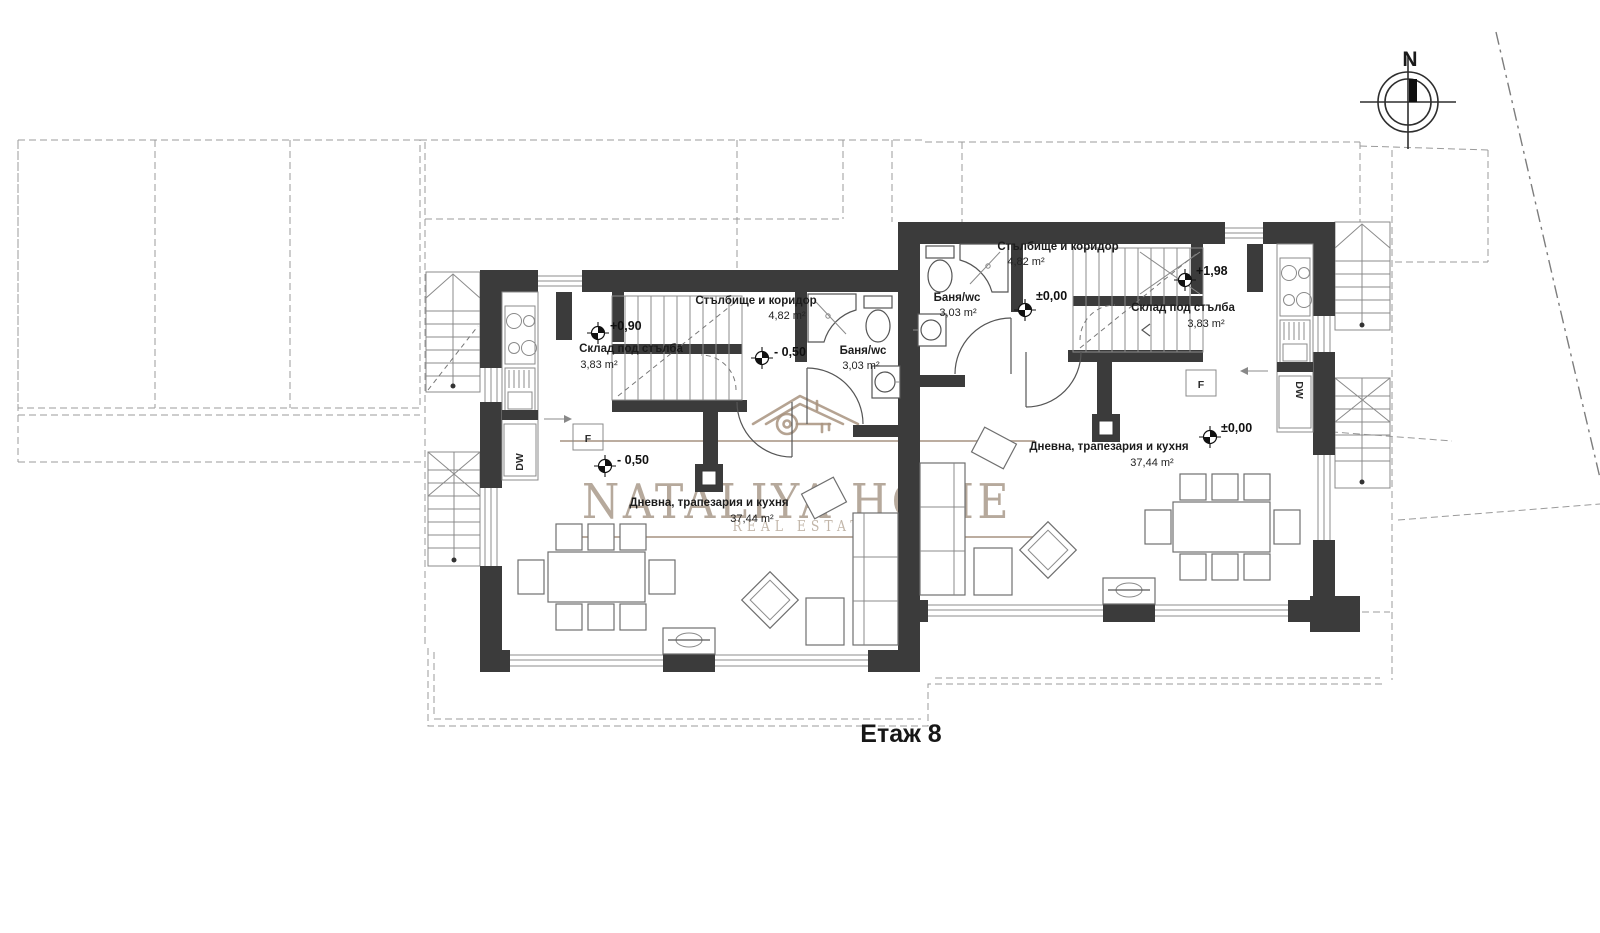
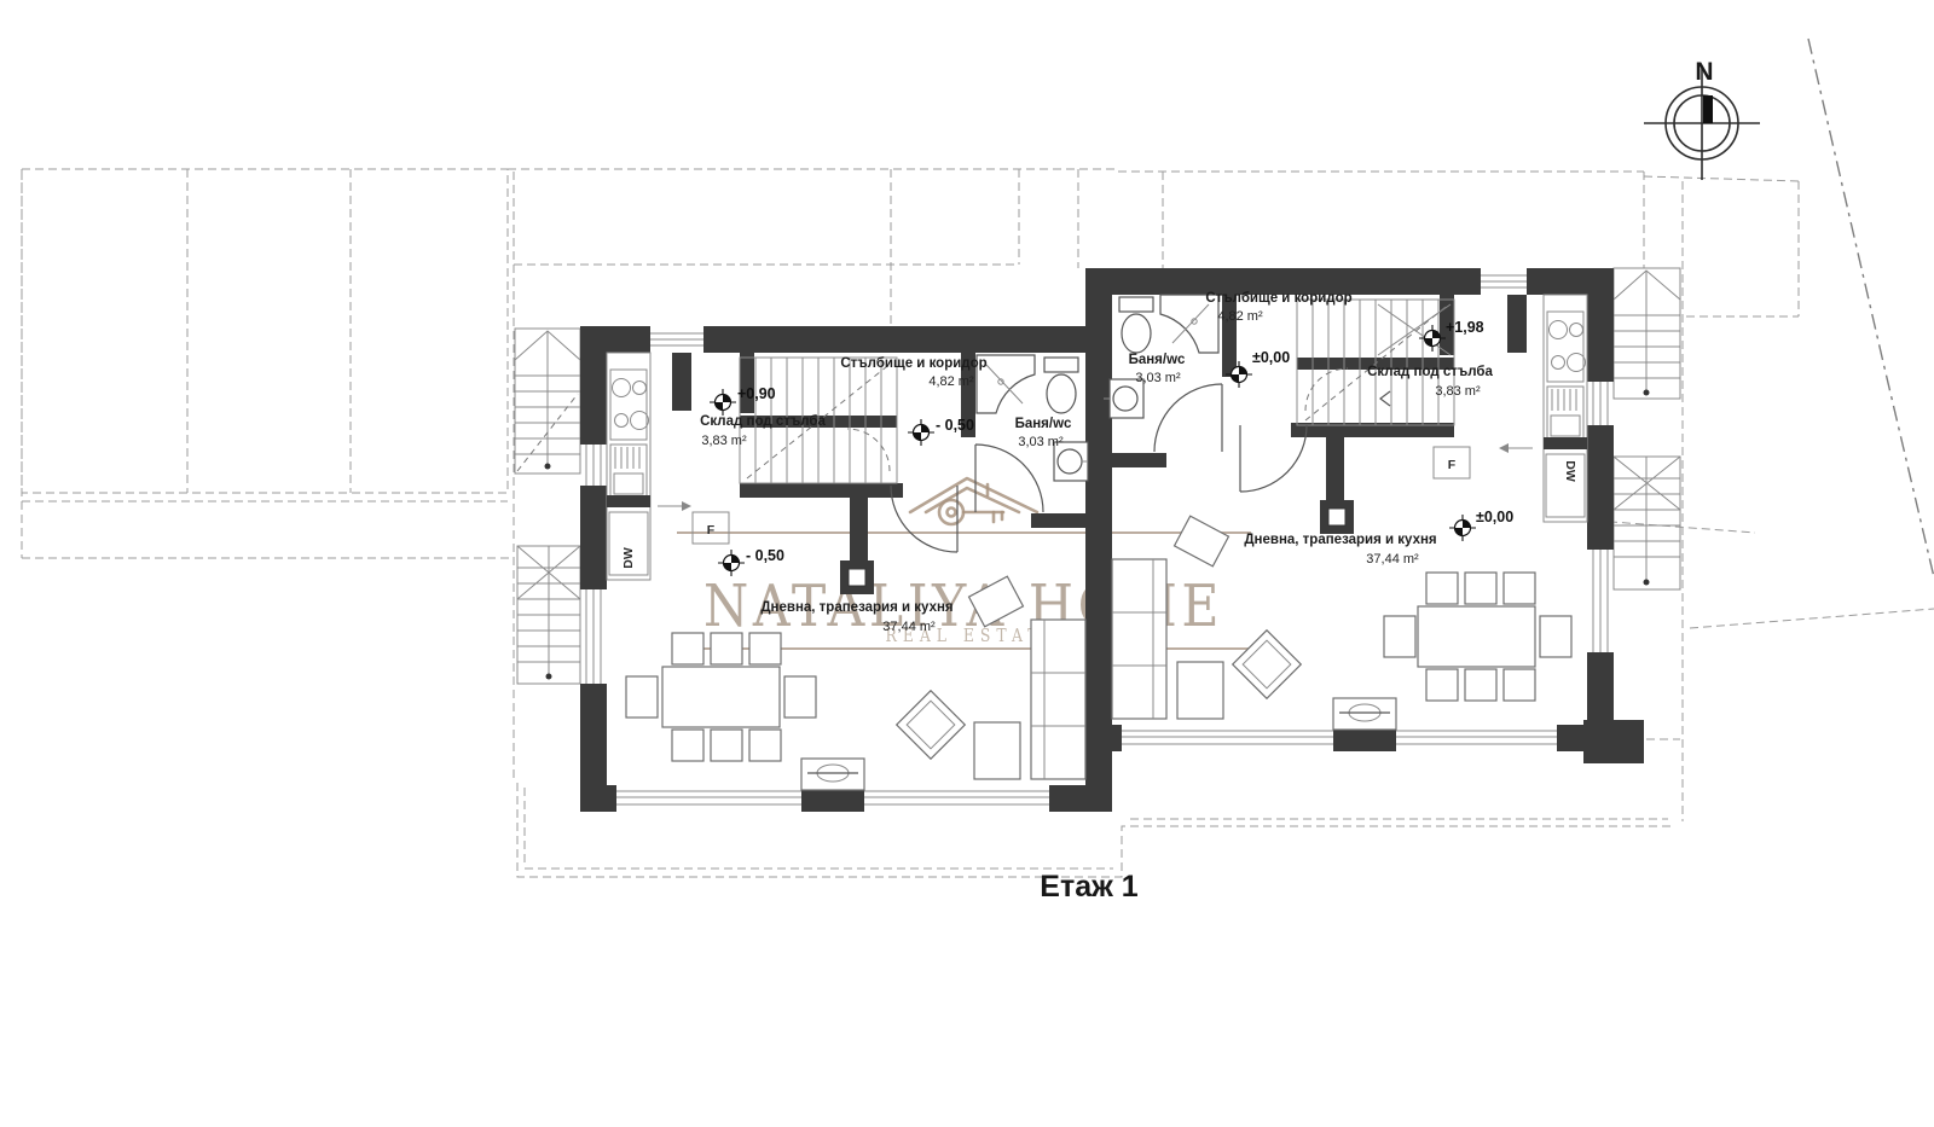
  NATALIY HE
  REAL ESTA
  N
  F
  F
  +0,90
  - 0,50
  - 0,50
  ±0,00
  +1,98
  ±0,00
  Стълбище и коридор
  4,82 m²
  Склад под стълба
  3,83 m²
  Баня/wc
  3,03 m²
  Дневна, трапезария и кухня
  37,44 m²
  Стълбище и коридор
  4,82 m²
  Склад под стълба
  3,83 m²
  Баня/wc
  3,03 m²
  Дневна, трапезария и кухня
  37,44 m²
- Етаж 8
+ Етаж 1
